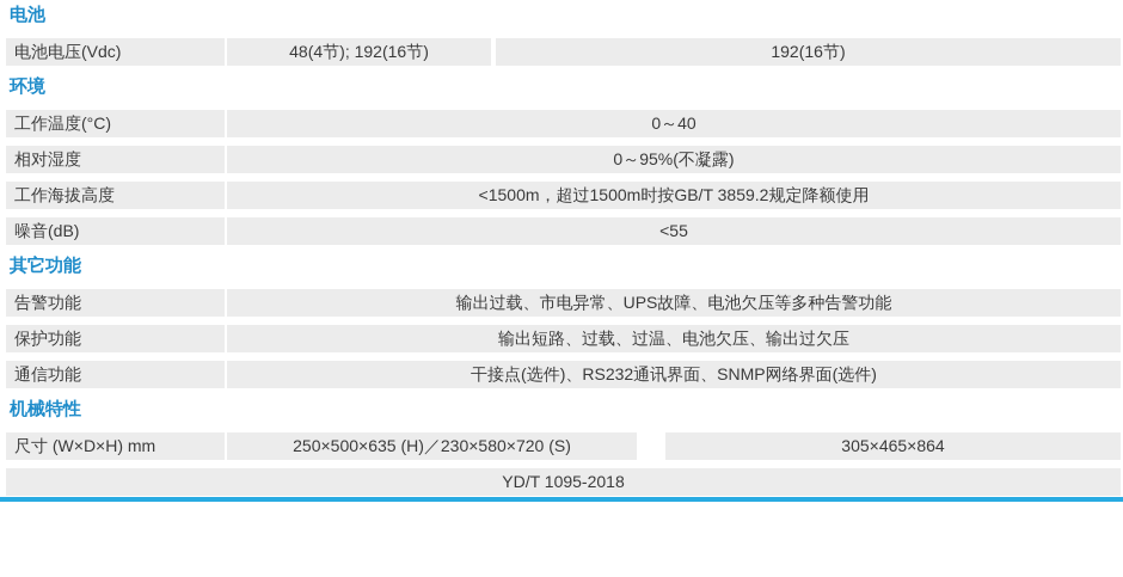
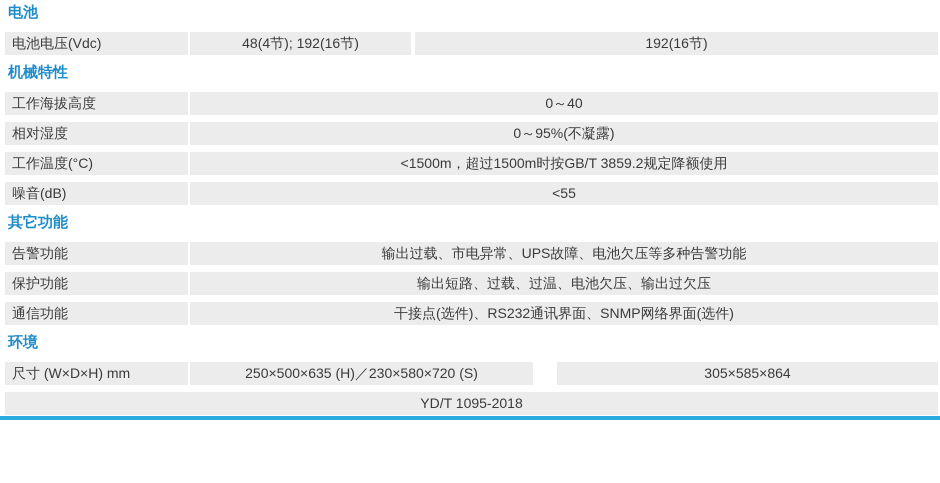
  电池
  电池电压(Vdc)
  48(4节); 192(16节)
  192(16节)
- 环境
+ 机械特性
- 工作温度(°C)
+ 工作海拔高度
  0～40
  相对湿度
  0～95%(不凝露)
- 工作海拔高度
+ 工作温度(°C)
  <1500m，超过1500m时按GB/T 3859.2规定降额使用
  噪音(dB)
  <55
  其它功能
  告警功能
  输出过载、市电异常、UPS故障、电池欠压等多种告警功能
  保护功能
  输出短路、过载、过温、电池欠压、输出过欠压
  通信功能
  干接点(选件)、RS232通讯界面、SNMP网络界面(选件)
- 机械特性
+ 环境
  尺寸 (W×D×H) mm
  250×500×635 (H)／230×580×720 (S)
- 305×465×864
+ 305×585×864
  YD/T 1095-2018
